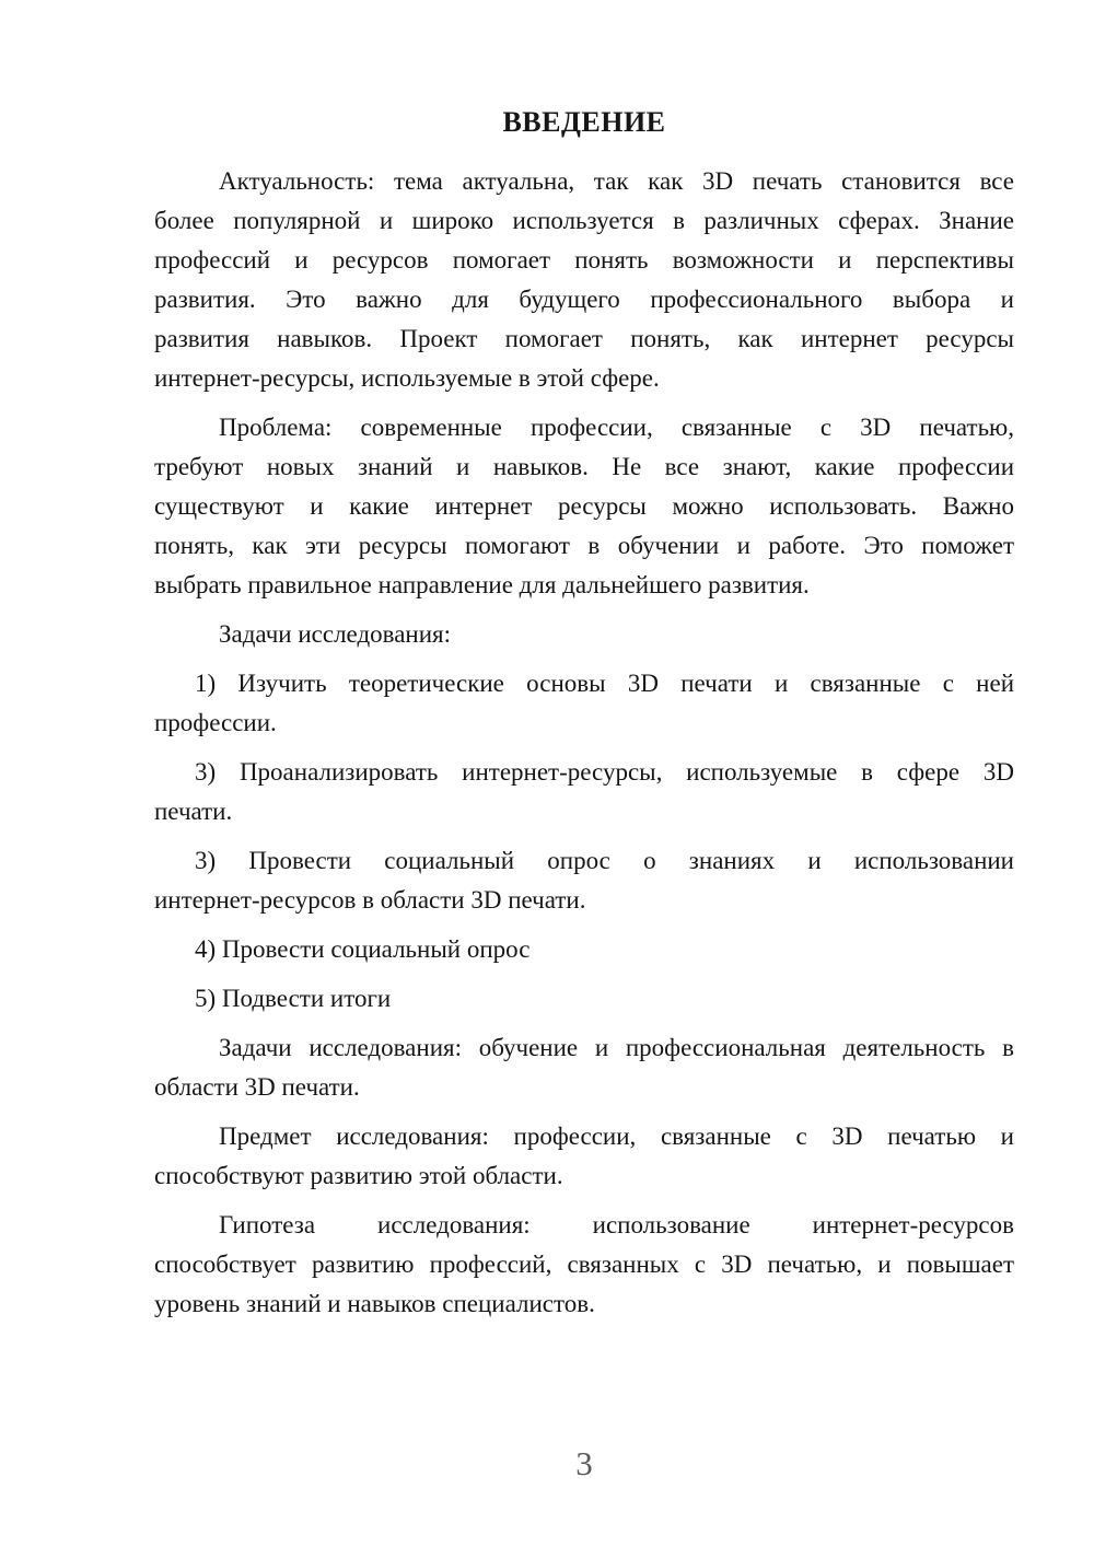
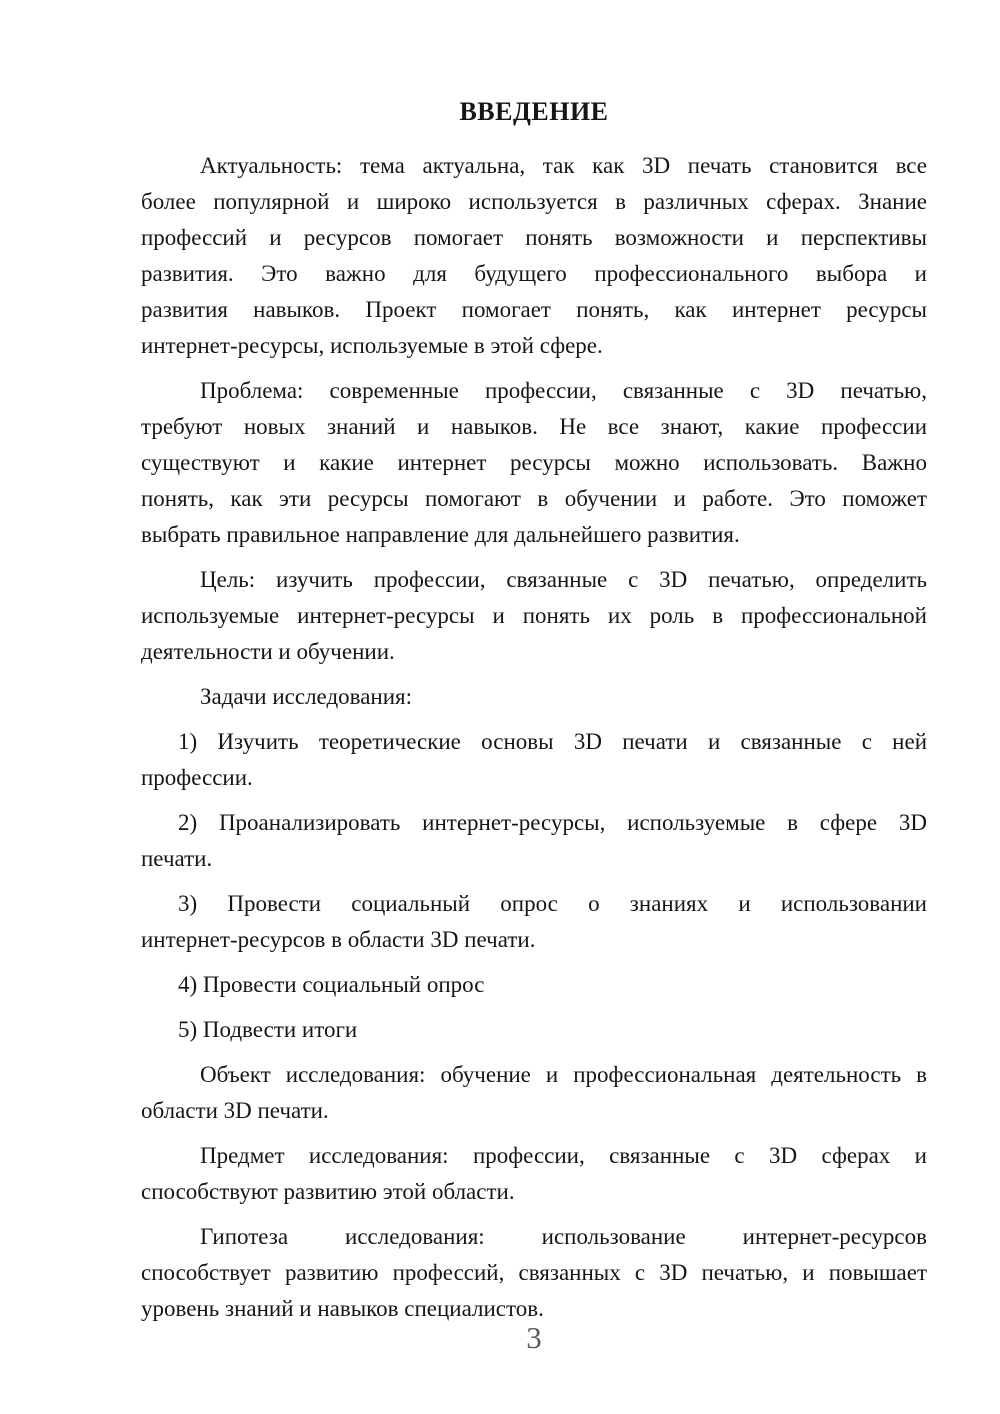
  ВВЕДЕНИЕ
  Актуальность: тема актуальна, так как 3D печать становится все
  более популярной и широко используется в различных сферах. Знание
  профессий и ресурсов помогает понять возможности и перспективы
  развития. Это важно для будущего профессионального выбора и
  развития навыков. Проект помогает понять, как интернет ресурсы
  интернет-ресурсы, используемые в этой сфере.
  Проблема: современные профессии, связанные с 3D печатью,
  требуют новых знаний и навыков. Не все знают, какие профессии
  существуют и какие интернет ресурсы можно использовать. Важно
  понять, как эти ресурсы помогают в обучении и работе. Это поможет
  выбрать правильное направление для дальнейшего развития.
+ Цель: изучить профессии, связанные с 3D печатью, определить
+ используемые интернет-ресурсы и понять их роль в профессиональной
+ деятельности и обучении.
  Задачи исследования:
  1) Изучить теоретические основы 3D печати и связанные с ней
  профессии.
- 3) Проанализировать интернет-ресурсы, используемые в сфере 3D
+ 2) Проанализировать интернет-ресурсы, используемые в сфере 3D
  печати.
  3) Провести социальный опрос о знаниях и использовании
  интернет-ресурсов в области 3D печати.
  4) Провести социальный опрос
  5) Подвести итоги
- Задачи исследования: обучение и профессиональная деятельность в
+ Объект исследования: обучение и профессиональная деятельность в
  области 3D печати.
- Предмет исследования: профессии, связанные с 3D печатью и
+ Предмет исследования: профессии, связанные с 3D сферах и
  способствуют развитию этой области.
  Гипотеза исследования: использование интернет-ресурсов
  способствует развитию профессий, связанных с 3D печатью, и повышает
  уровень знаний и навыков специалистов.
  3
